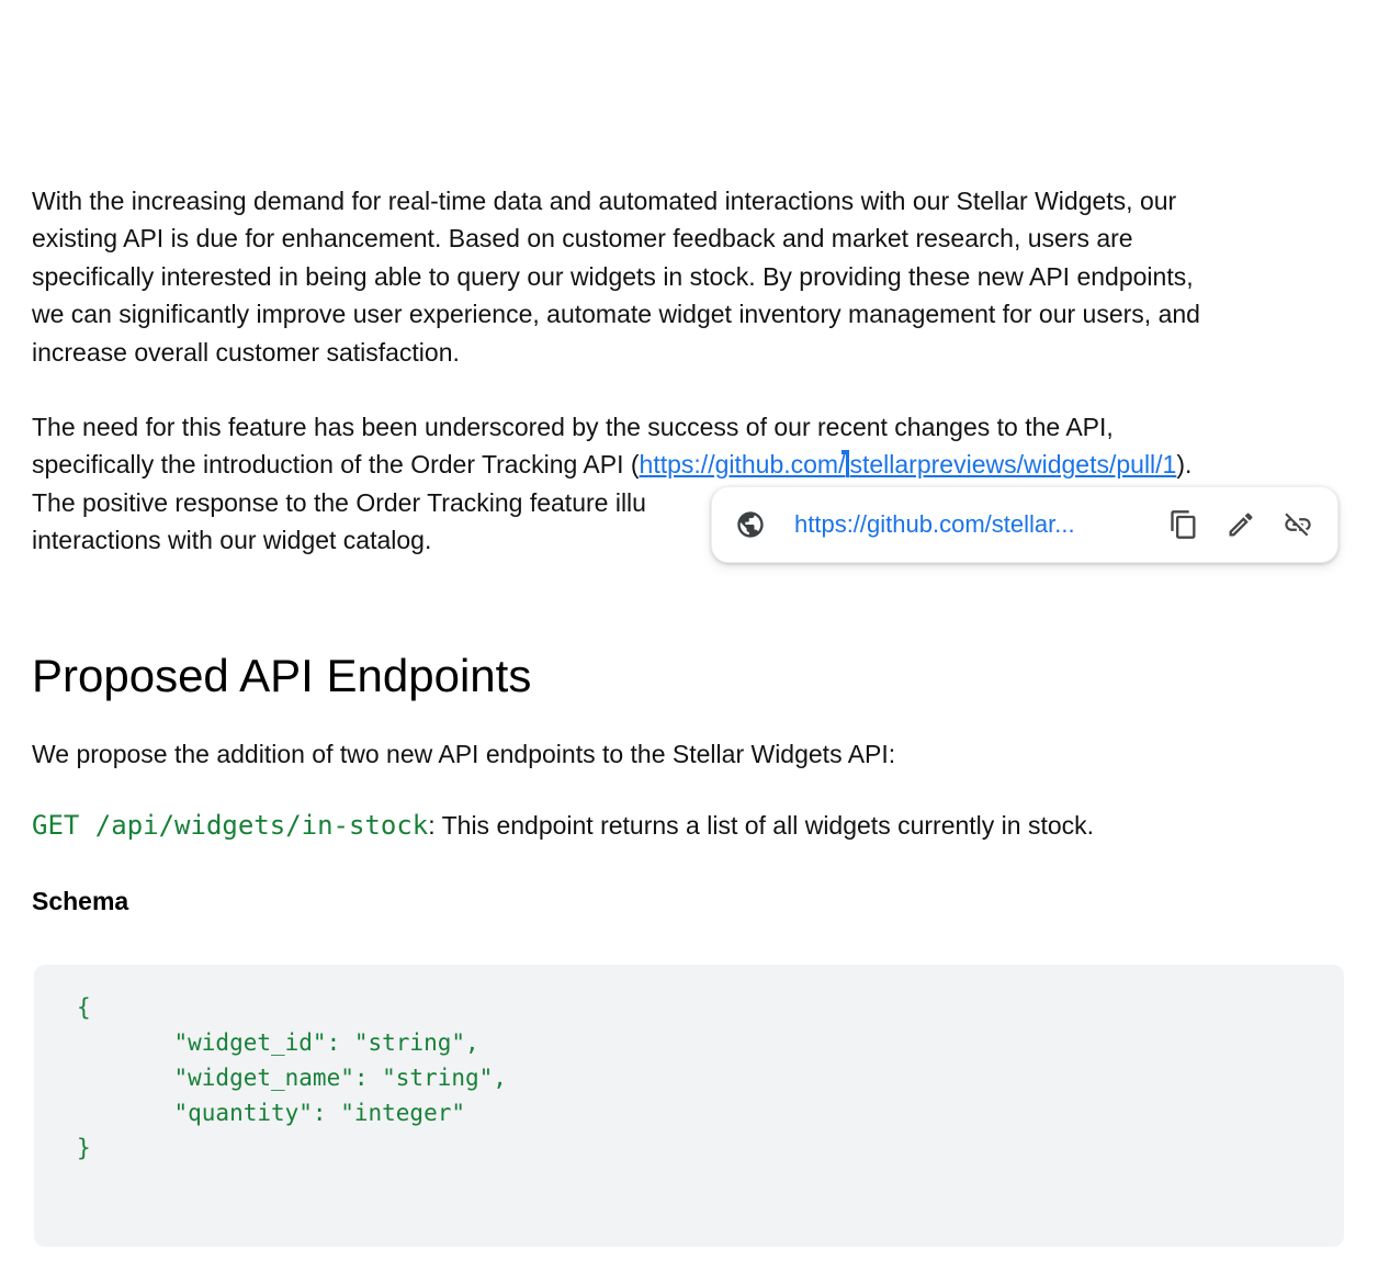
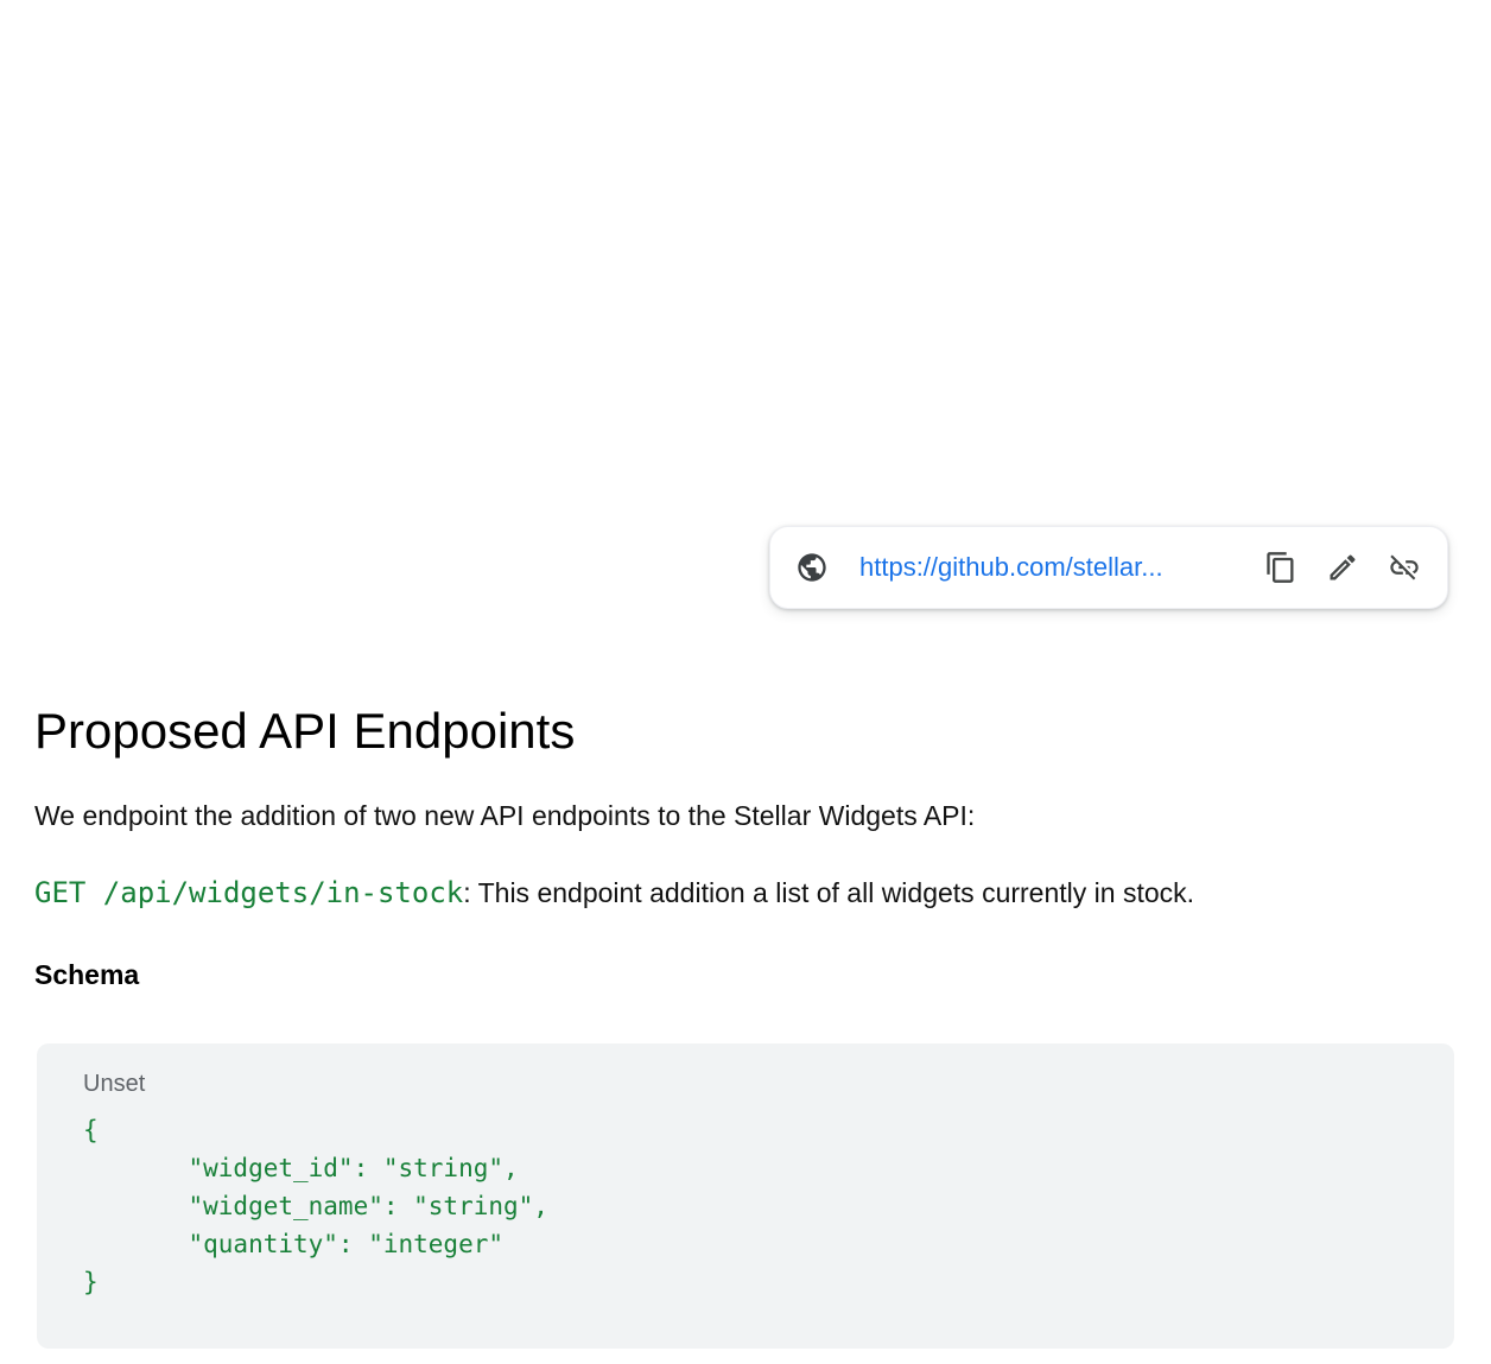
- With the increasing demand for real-time data and automated interactions with our Stellar Widgets, our
- existing API is due for enhancement. Based on customer feedback and market research, users are
- specifically interested in being able to query our widgets in stock. By providing these new API endpoints,
- we can significantly improve user experience, automate widget inventory management for our users, and
- increase overall customer satisfaction.
- The need for this feature has been underscored by the success of our recent changes to the API,
- specifically the introduction of the Order Tracking API (https://github.com/ stellarpreviews/widgets/pull/1).
- The positive response to the Order Tracking feature illu
- interactions with our widget catalog.
  https://github.com/stellar...
  Proposed API Endpoints
- We propose the addition of two new API endpoints to the Stellar Widgets API:
+ We endpoint the addition of two new API endpoints to the Stellar Widgets API:
- GET /api/widgets/in-stock: This endpoint returns a list of all widgets currently in stock.
+ GET /api/widgets/in-stock: This endpoint addition a list of all widgets currently in stock.
  Schema
+ Unset
  {
  "widget_id": "string",
  "widget_name": "string",
  "quantity": "integer"
  }
